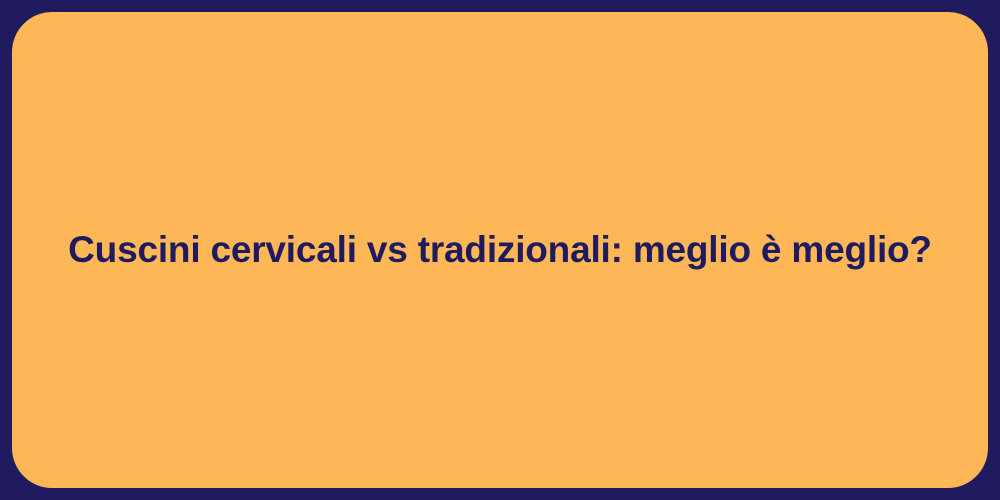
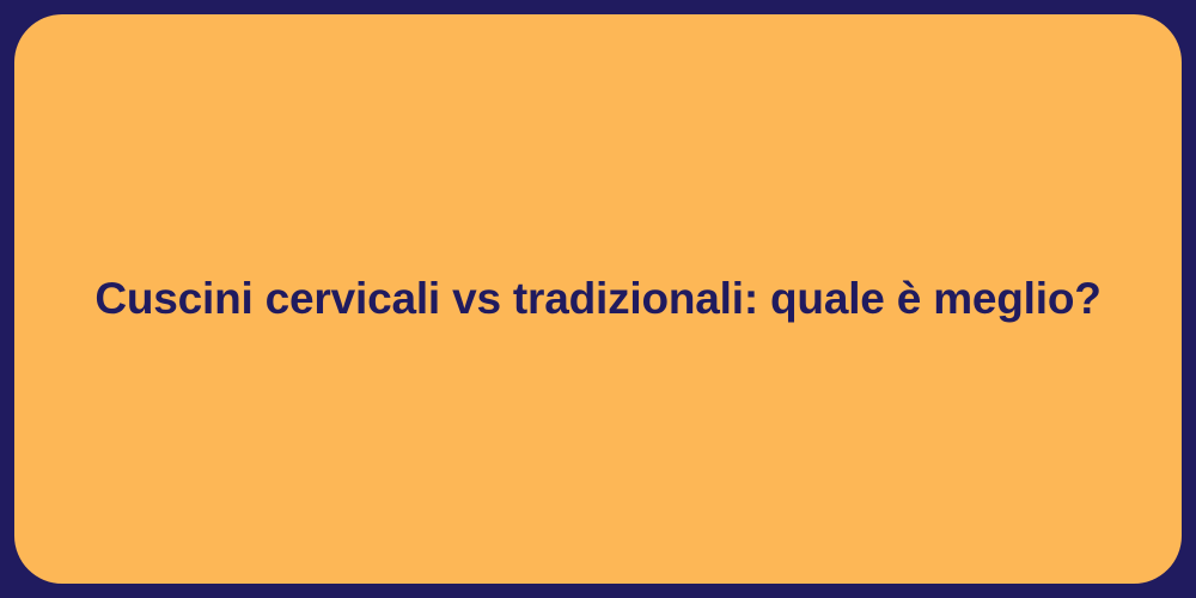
- Cuscini cervicali vs tradizionali: meglio è meglio?
+ Cuscini cervicali vs tradizionali: quale è meglio?
